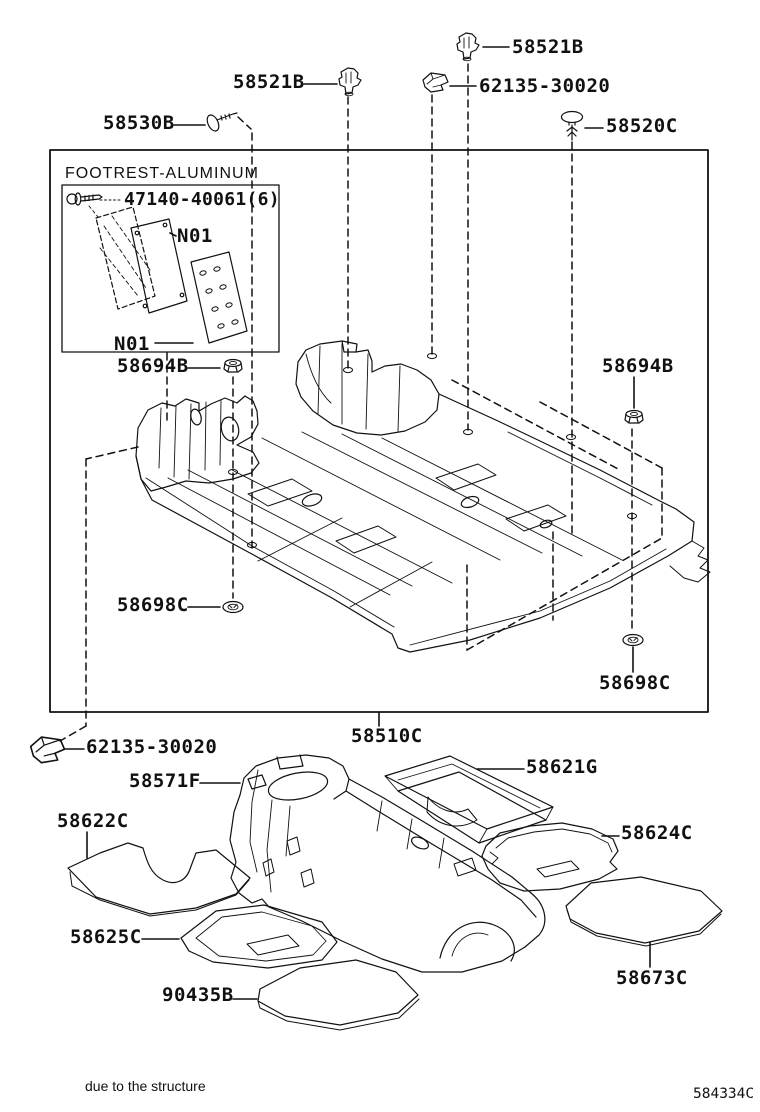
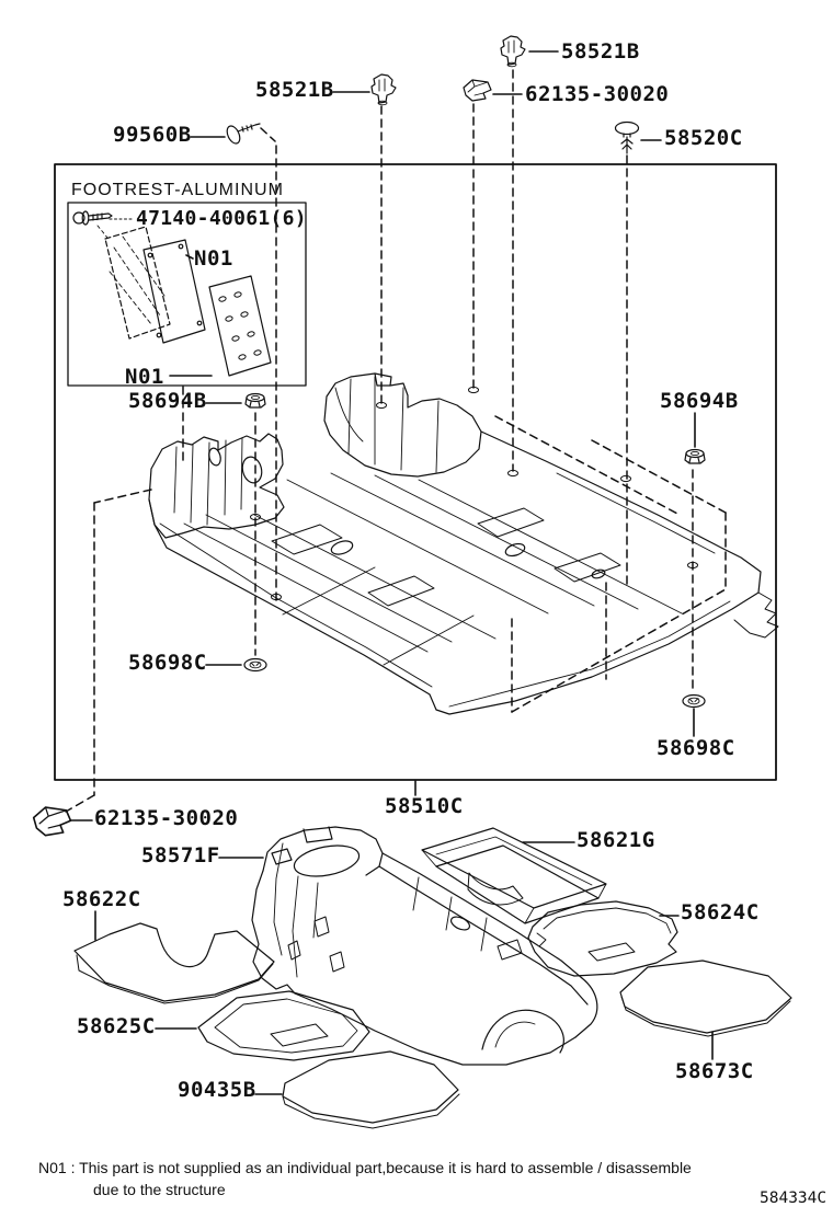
  58521B
  58521B
  62135-30020
- 58530B
+ 99560B
  58520C
  58694B
  58694B
  58698C
  58698C
  58510C
  62135-30020
  58571F
  58622C
  58621G
  58624C
  58625C
  58673C
  90435B
  FOOTREST-ALUMINUM
  47140-40061(6)
  N01
  N01
+ N01 : This part is not supplied as an individual part,because it is hard to assemble / disassemble
  due to the structure
  584334C
